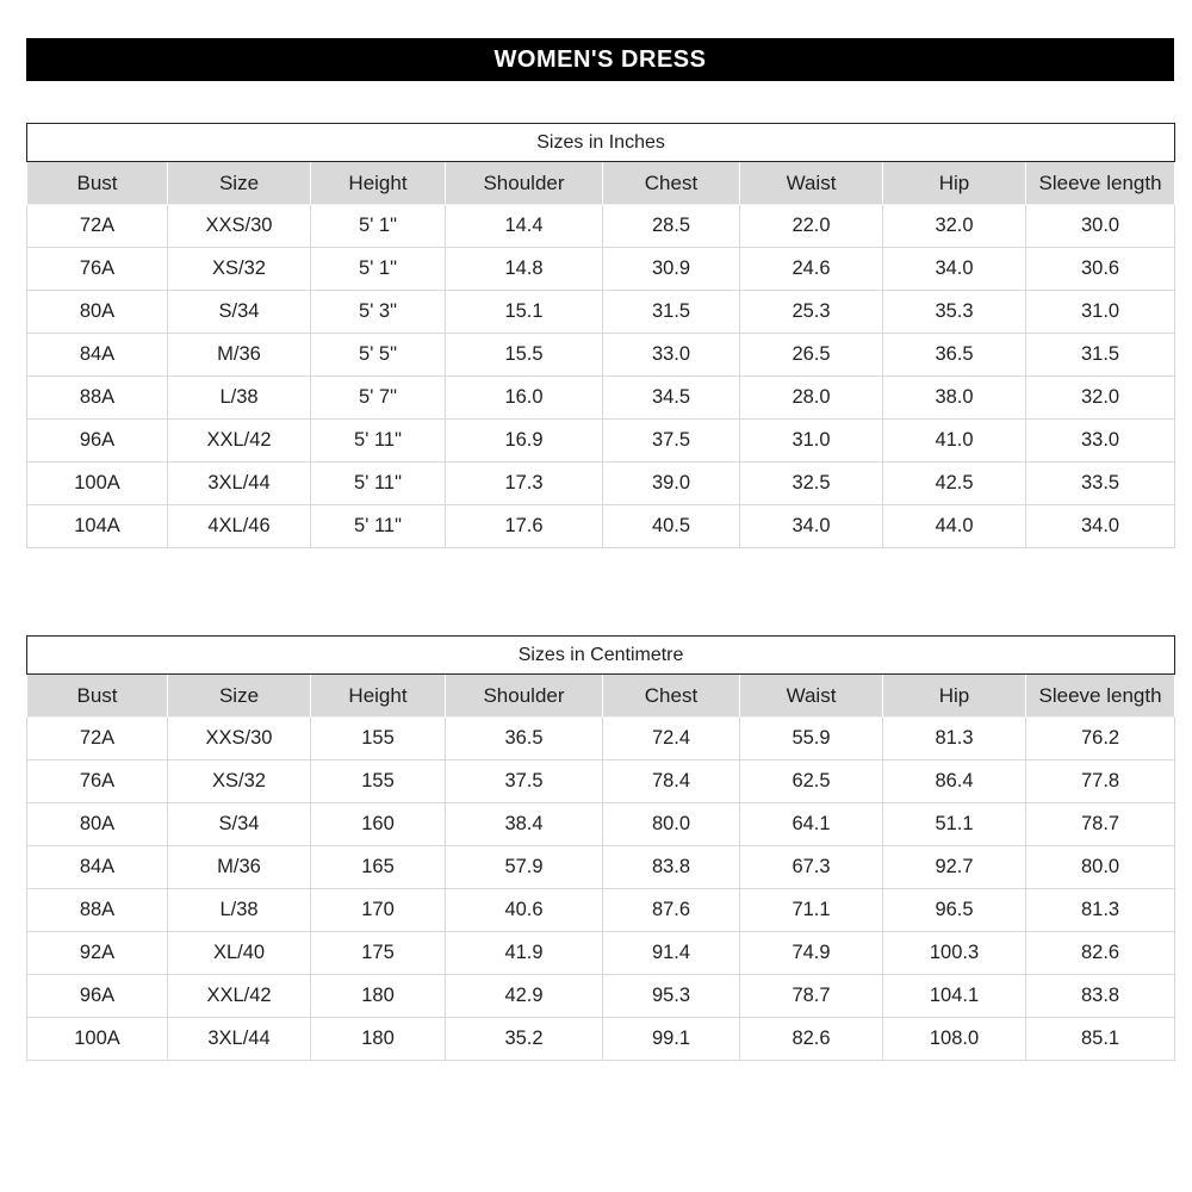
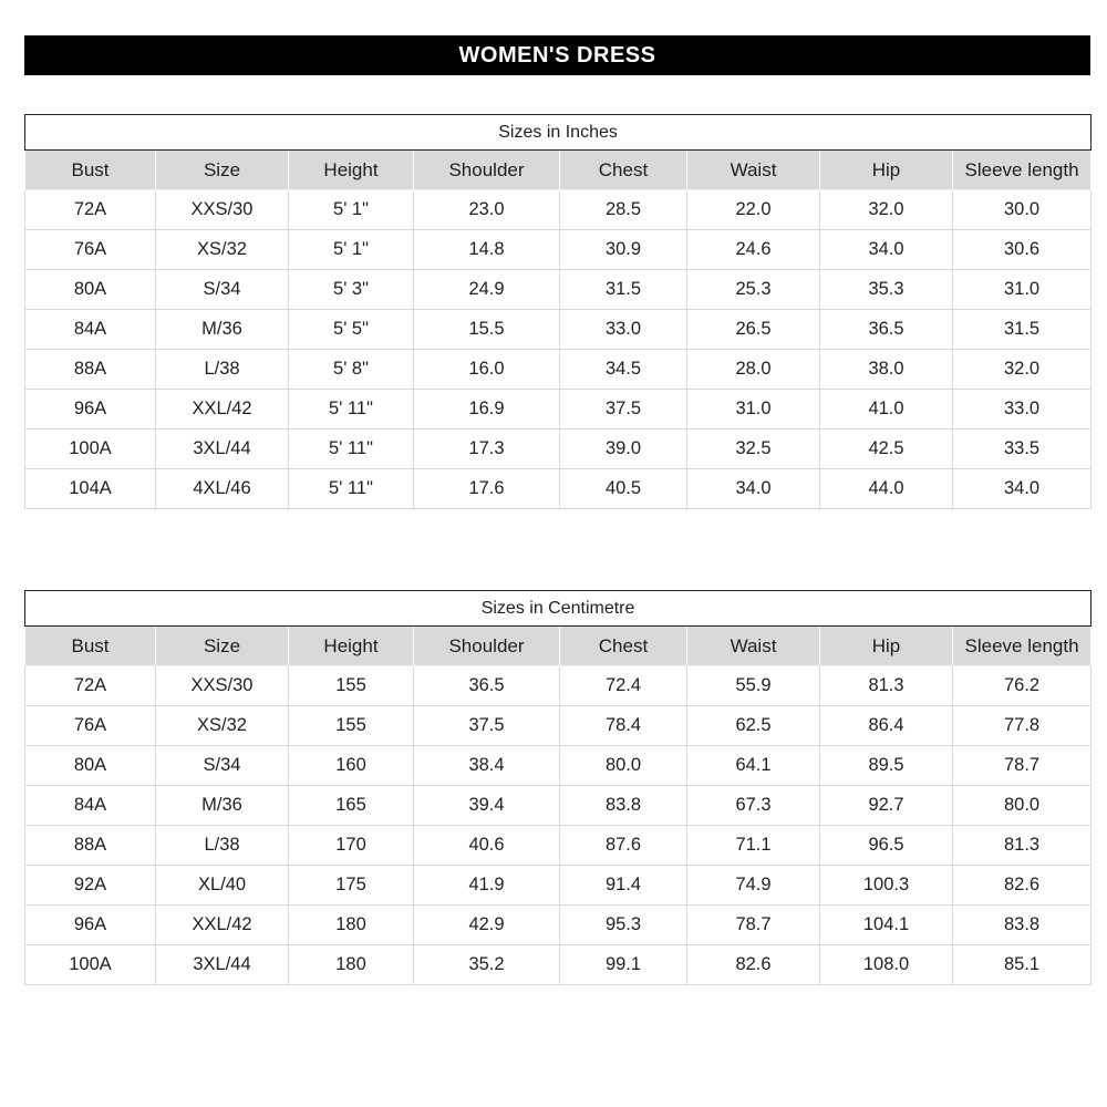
  WOMEN'S DRESS
  Sizes in Inches
  Bust	Size	Height	Shoulder	Chest	Waist	Hip	Sleeve length
- 72A	XXS/30	5' 1"	14.4	28.5	22.0	32.0	30.0
+ 72A	XXS/30	5' 1"	23.0	28.5	22.0	32.0	30.0
  76A	XS/32	5' 1"	14.8	30.9	24.6	34.0	30.6
- 80A	S/34	5' 3"	15.1	31.5	25.3	35.3	31.0
+ 80A	S/34	5' 3"	24.9	31.5	25.3	35.3	31.0
  84A	M/36	5' 5"	15.5	33.0	26.5	36.5	31.5
- 88A	L/38	5' 7"	16.0	34.5	28.0	38.0	32.0
+ 88A	L/38	5' 8"	16.0	34.5	28.0	38.0	32.0
  96A	XXL/42	5' 11"	16.9	37.5	31.0	41.0	33.0
  100A	3XL/44	5' 11"	17.3	39.0	32.5	42.5	33.5
  104A	4XL/46	5' 11"	17.6	40.5	34.0	44.0	34.0
  Sizes in Centimetre
  Bust	Size	Height	Shoulder	Chest	Waist	Hip	Sleeve length
  72A	XXS/30	155	36.5	72.4	55.9	81.3	76.2
  76A	XS/32	155	37.5	78.4	62.5	86.4	77.8
- 80A	S/34	160	38.4	80.0	64.1	51.1	78.7
+ 80A	S/34	160	38.4	80.0	64.1	89.5	78.7
- 84A	M/36	165	57.9	83.8	67.3	92.7	80.0
+ 84A	M/36	165	39.4	83.8	67.3	92.7	80.0
  88A	L/38	170	40.6	87.6	71.1	96.5	81.3
  92A	XL/40	175	41.9	91.4	74.9	100.3	82.6
  96A	XXL/42	180	42.9	95.3	78.7	104.1	83.8
  100A	3XL/44	180	35.2	99.1	82.6	108.0	85.1
